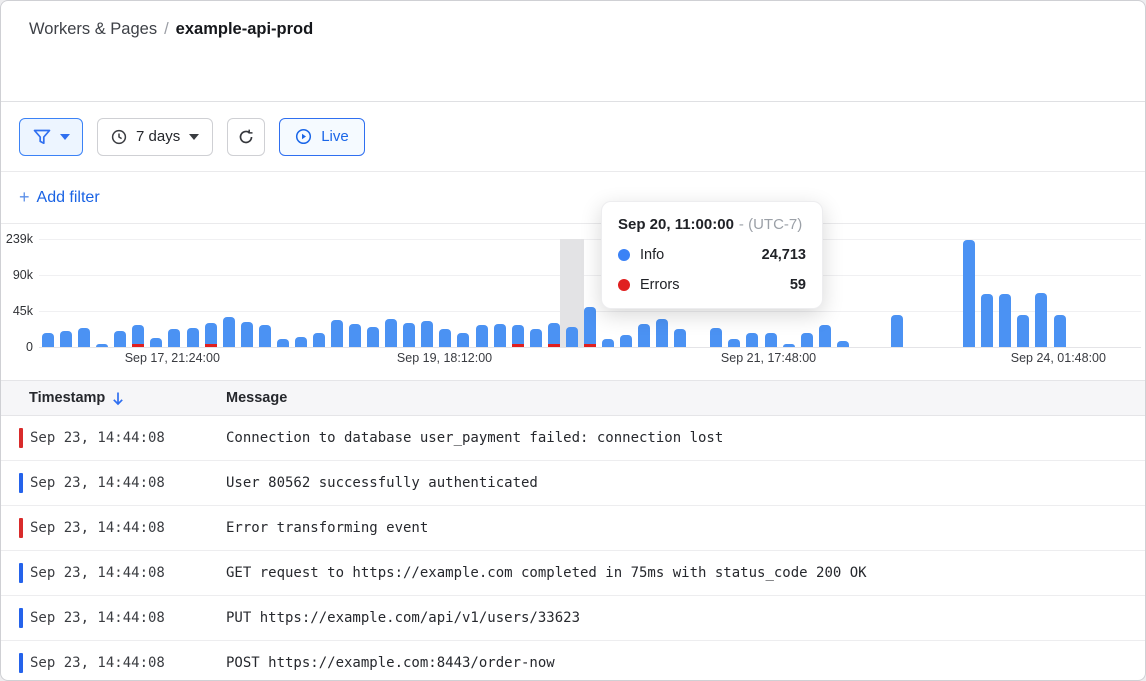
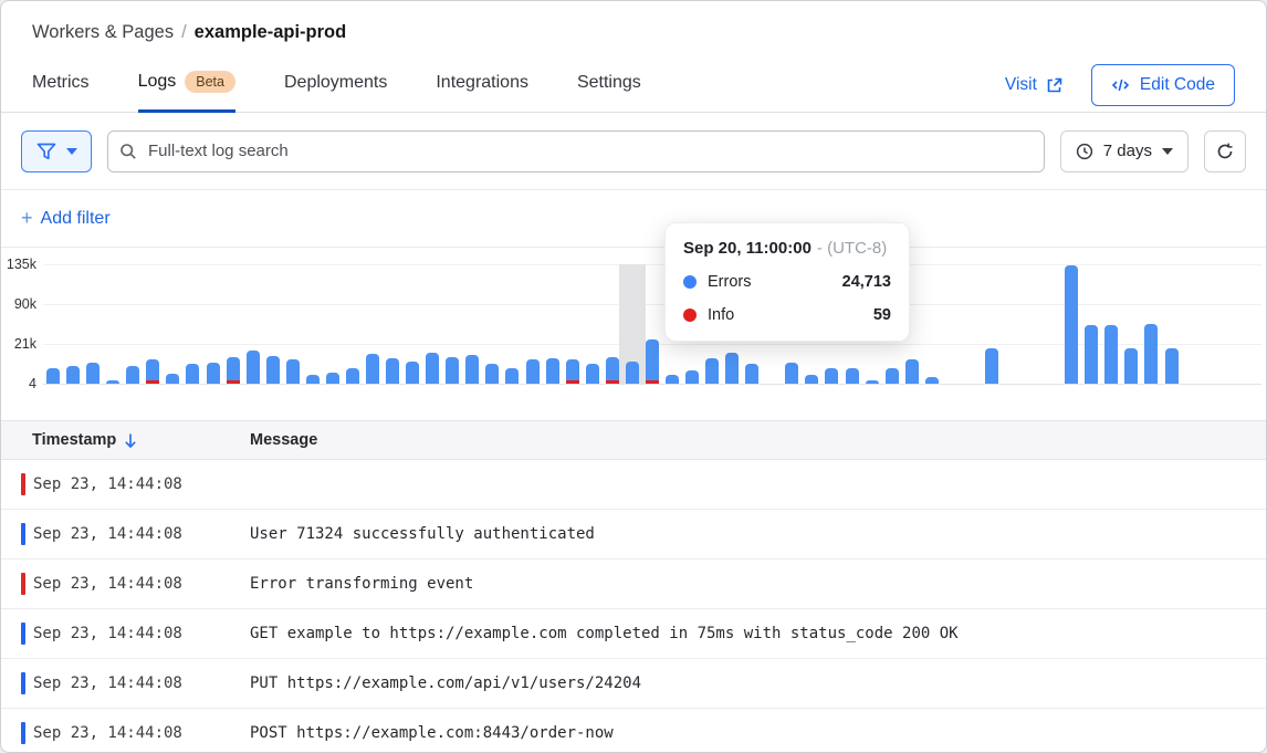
  Workers & Pages / example-api-prod
+ Metrics
+ Logs
+ Beta
+ Deployments
+ Integrations
+ Settings
+ Visit
+ Edit Code
+ Full-text log search
  7 days
- Live
  +
  Add filter
- 239k
+ 135k
  90k
- 45k
+ 21k
- 0
+ 4
- Sep 17, 21:24:00
- Sep 19, 18:12:00
- Sep 21, 17:48:00
- Sep 24, 01:48:00
- Sep 20, 11:00:00 - (UTC-7)
+ Sep 20, 11:00:00 - (UTC-8)
- Info
+ Errors
  24,713
- Errors
+ Info
  59
  Timestamp
  Message
  Sep 23, 14:44:08
- Connection to database user_payment failed: connection lost
  Sep 23, 14:44:08
- User 80562 successfully authenticated
+ User 71324 successfully authenticated
  Sep 23, 14:44:08
  Error transforming event
  Sep 23, 14:44:08
- GET request to https://example.com completed in 75ms with status_code 200 OK
+ GET example to https://example.com completed in 75ms with status_code 200 OK
  Sep 23, 14:44:08
- PUT https://example.com/api/v1/users/33623
+ PUT https://example.com/api/v1/users/24204
  Sep 23, 14:44:08
  POST https://example.com:8443/order-now
